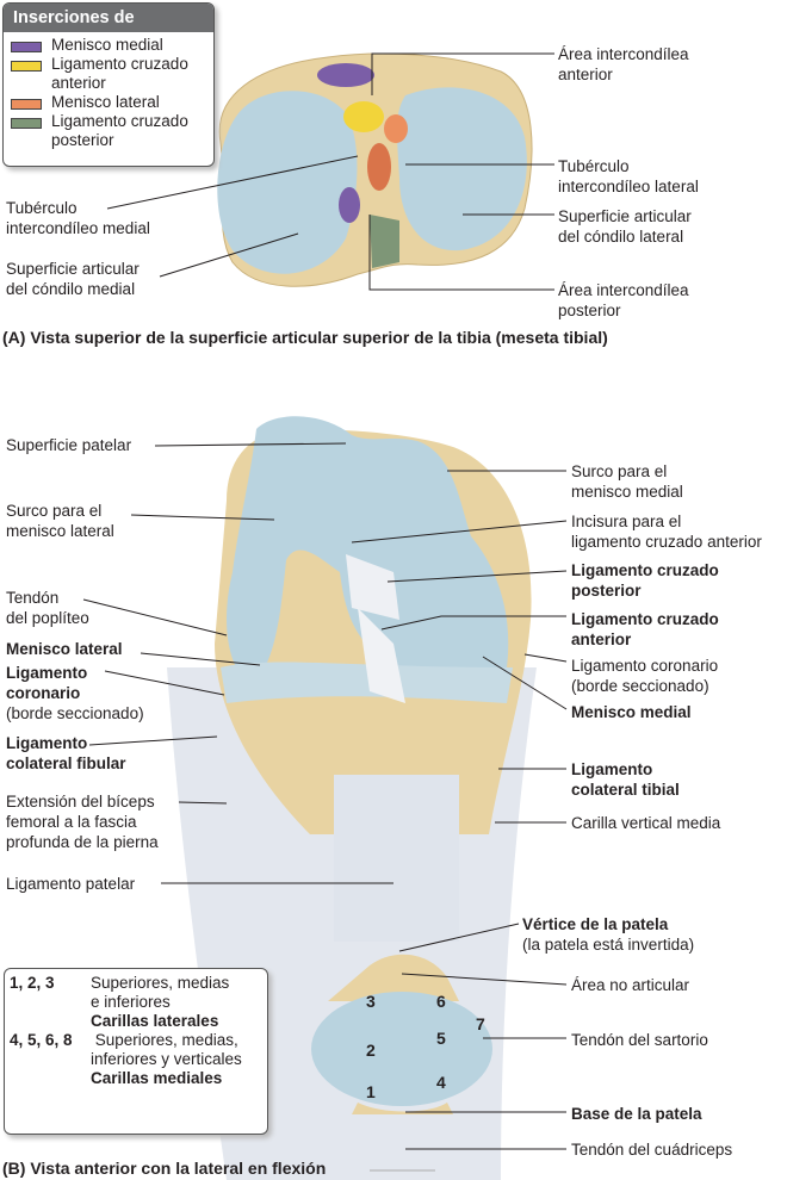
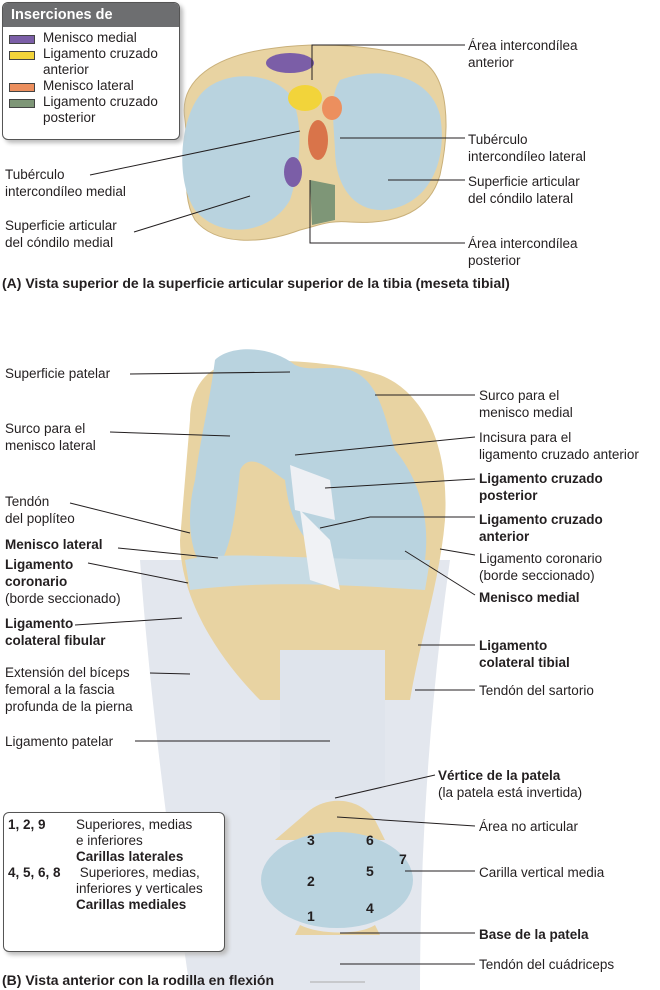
  3
  6
  7
  5
  2
  4
  1
  Inserciones de
  Menisco medial
  Ligamento cruzado
  anterior
  Menisco lateral
  Ligamento cruzado
  posterior
  Área intercondílea
  anterior
  Tubérculo
  intercondíleo lateral
  Superficie articular
  del cóndilo lateral
  Área intercondílea
  posterior
  Tubérculo
  intercondíleo medial
  Superficie articular
  del cóndilo medial
  (A) Vista superior de la superficie articular superior de la tibia (meseta tibial)
  Superficie patelar
  Surco para el
  menisco lateral
  Tendón
  del poplíteo
  Menisco lateral
  Ligamento
  coronario
  (borde seccionado)
  Ligamento
  colateral fibular
  Extensión del bíceps
  femoral a la fascia
  profunda de la pierna
  Ligamento patelar
  Surco para el
  menisco medial
  Incisura para el
  ligamento cruzado anterior
  Ligamento cruzado
  posterior
  Ligamento cruzado
  anterior
  Ligamento coronario
  (borde seccionado)
  Menisco medial
  Ligamento
  colateral tibial
- Carilla vertical media
+ Tendón del sartorio
  Vértice de la patela
  (la patela está invertida)
  Área no articular
- Tendón del sartorio
+ Carilla vertical media
  Base de la patela
  Tendón del cuádriceps
- 1, 2, 3
+ 1, 2, 9
  Superiores, medias
  e inferiores
  Carillas laterales
  4, 5, 6, 8
  Superiores, medias,
  inferiores y verticales
  Carillas mediales
- (B) Vista anterior con la lateral en flexión
+ (B) Vista anterior con la rodilla en flexión
